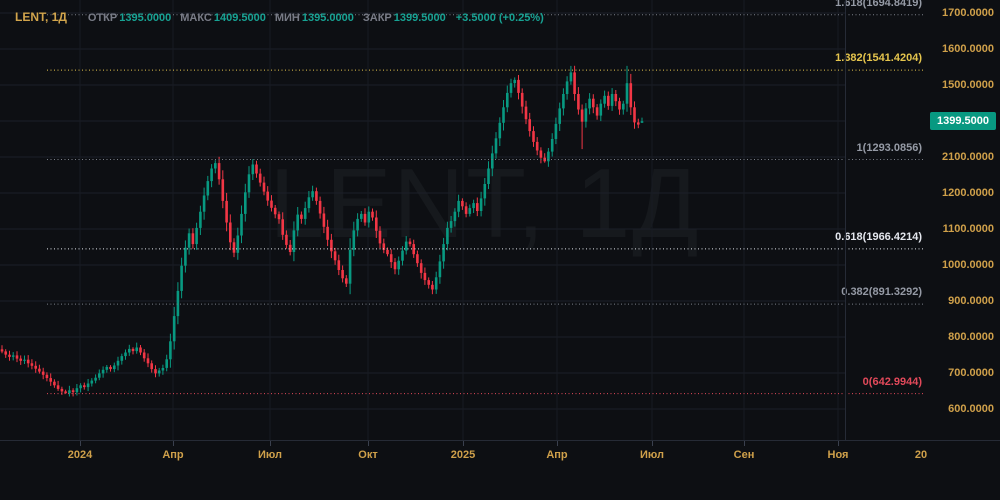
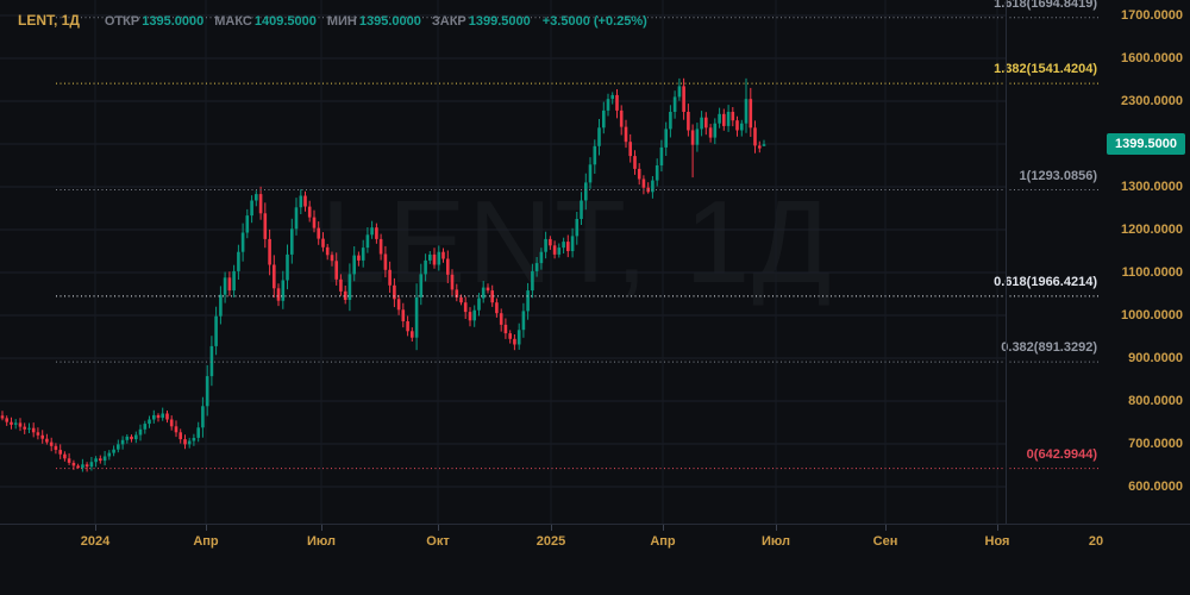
  LENT, 1Д
  1.618(1694.8419)
  1.382(1541.4204)
  1(1293.0856)
  0.618(1966.4214)
  .382(891.3292)
  0(642.9944)
  LENT, 1Д
  ОТКР
  1395.0000
  МАКС
  1409.5000
  МИН
  1395.0000
  ЗАКР
  1399.5000
  +3.5000 (+0.25%)
  1399.5000
  1700.0000
  1600.0000
- 1500.0000
+ 2300.0000
- 2100.0000
+ 1300.0000
  1200.0000
  1100.0000
  1000.0000
  900.0000
  800.0000
  700.0000
  600.0000
  2024
  Апр
  Июл
  Окт
  2025
  Апр
  Июл
  Сен
  Ноя
  20
